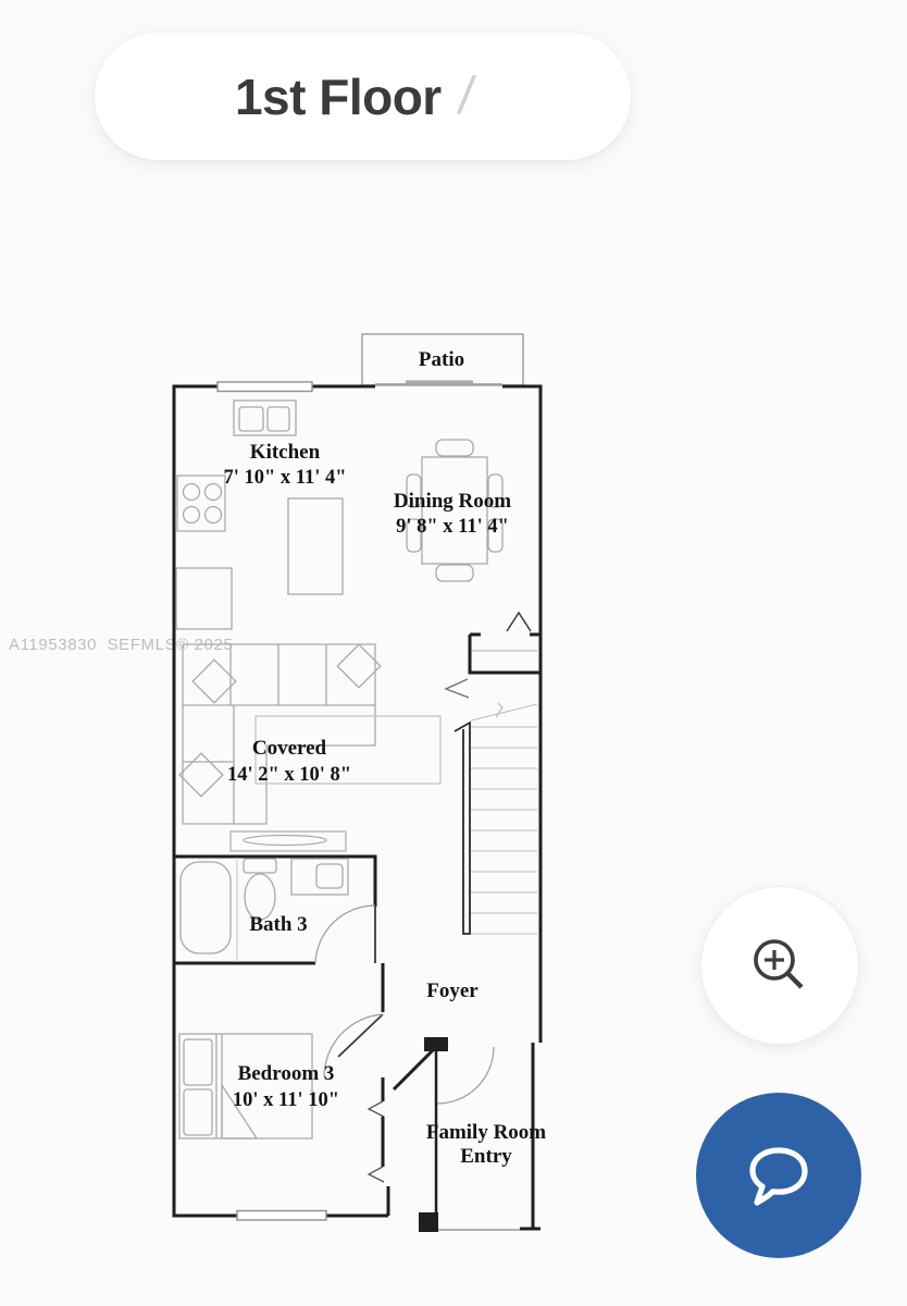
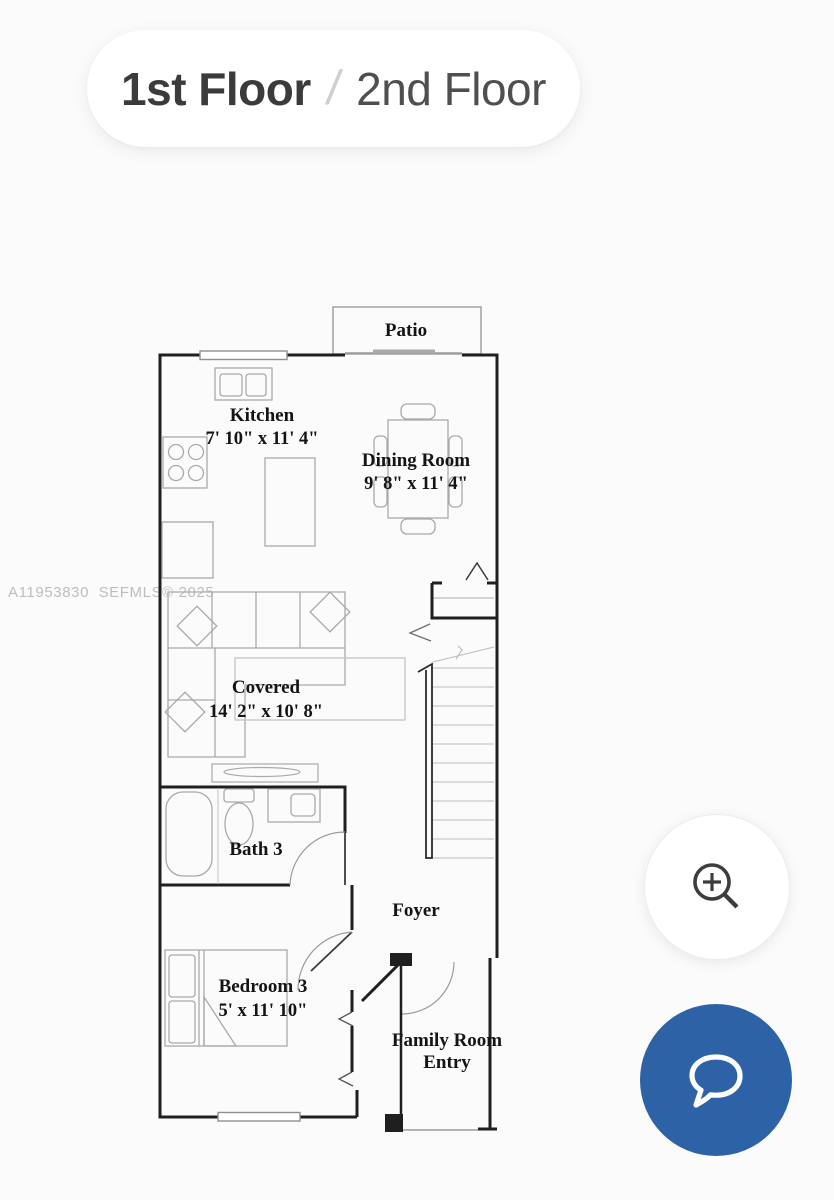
  1st Floor
+ 2nd Floor
  A11953830 SEFMLS
  Patio
  Kitchen
  7' 10" x 11' 4"
  Dining Room
  9' 8" x 11' 4"
  Covered
  14' 2" x 10' 8"
  Bath 3
  Foyer
  Bedroom 3
- 10' x 11' 10"
+ 5' x 11' 10"
  Family Room
  Entry
